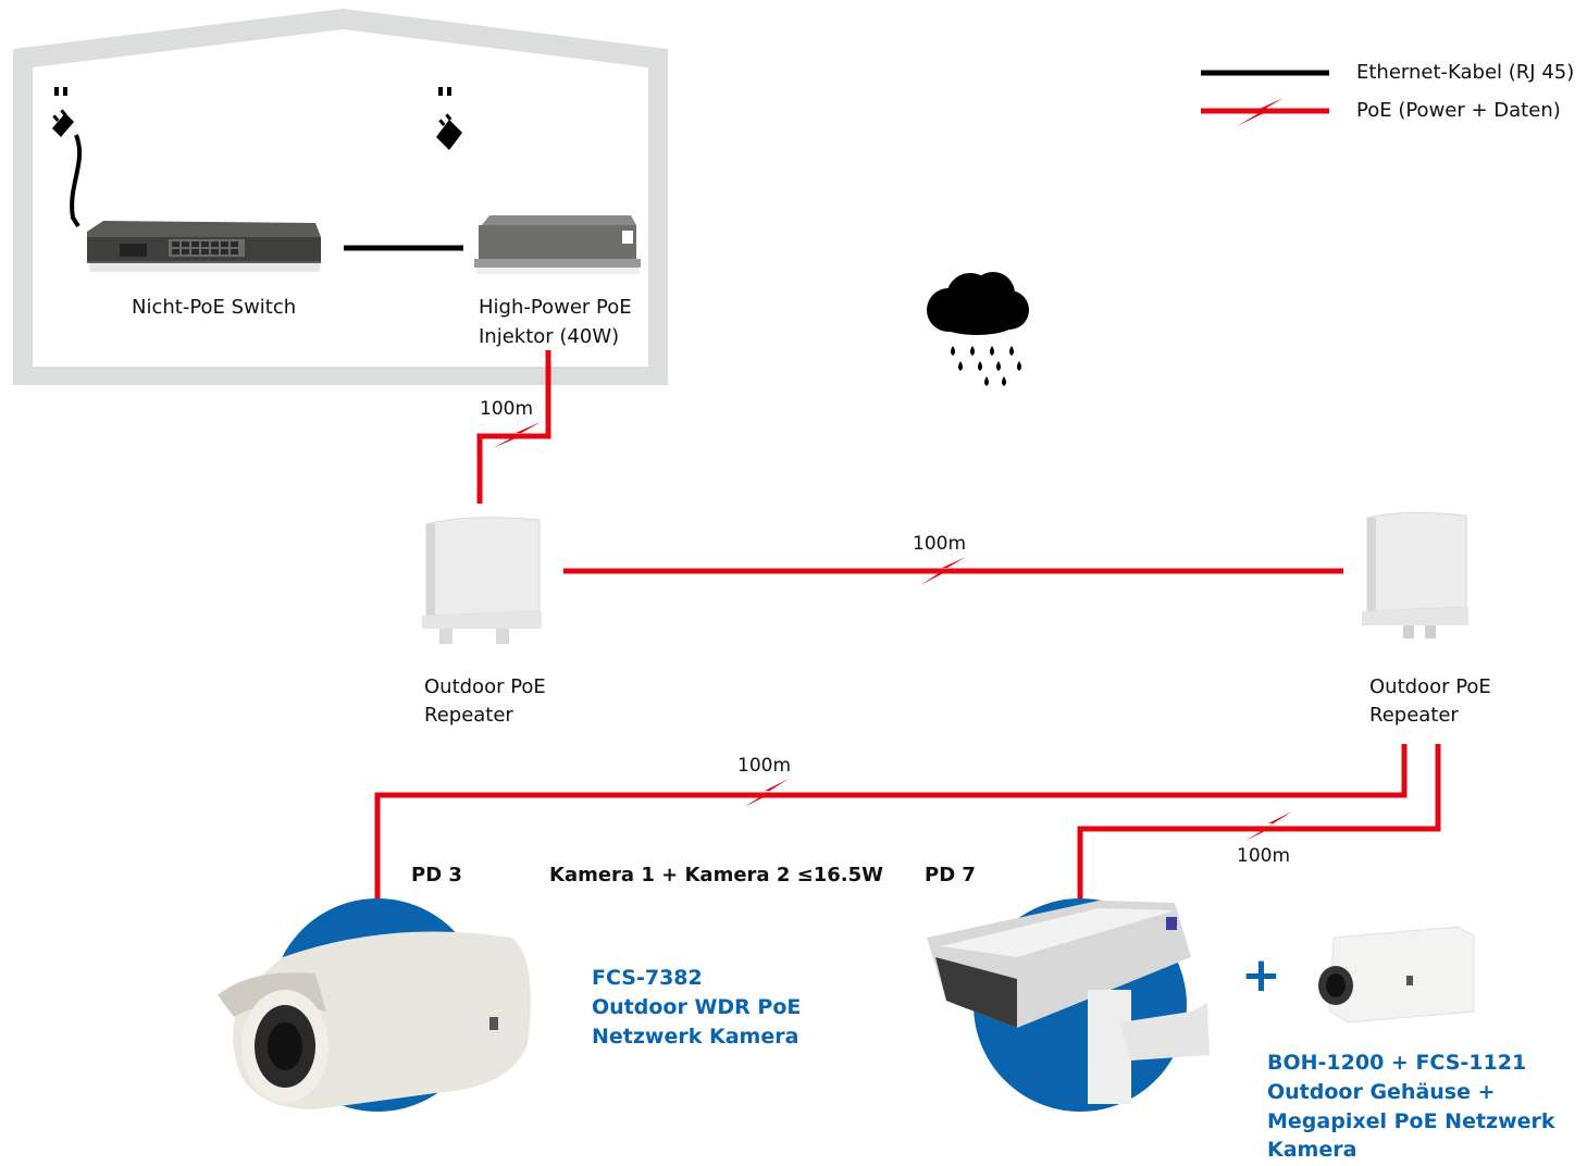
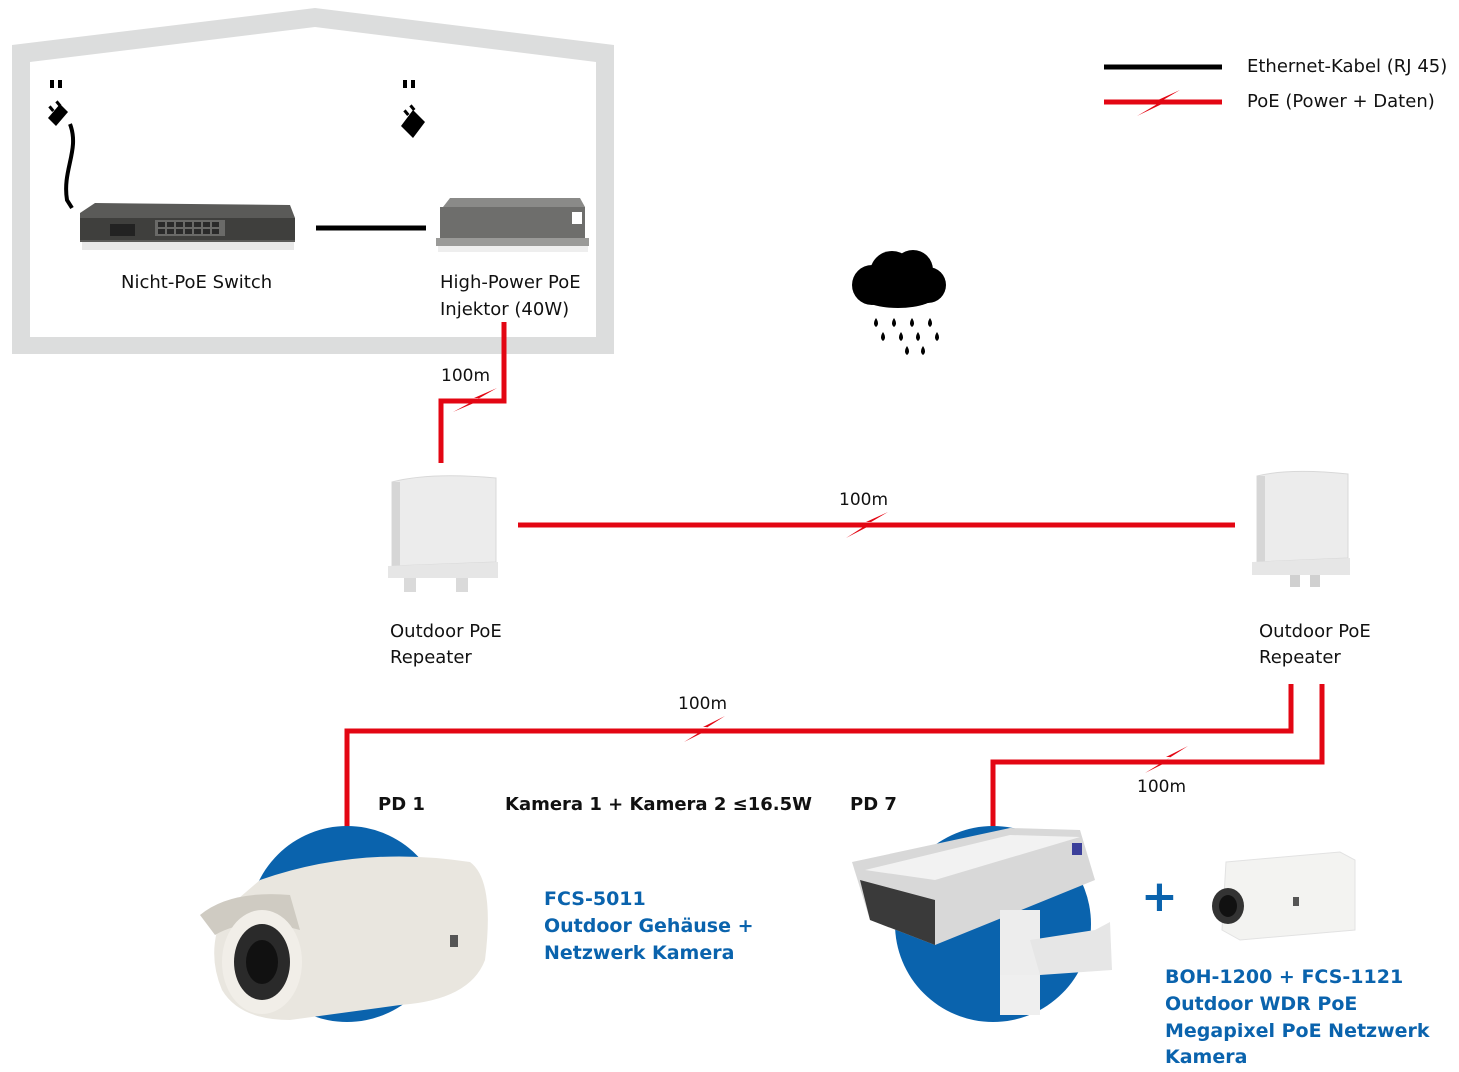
  Ethernet-Kabel (RJ 45)
  PoE (Power + Daten)
  Nicht-PoE Switch
  High-Power PoE
  Injektor (40W)
  Outdoor PoE
  Repeater
  Outdoor PoE
  Repeater
  100m
  100m
  100m
  100m
- PD 3
+ PD 1
  Kamera 1 + Kamera 2 ≤16.5W
  PD 7
- FCS-7382
+ FCS-5011
- Outdoor WDR PoE
+ Outdoor Gehäuse +
  Netzwerk Kamera
  +
  BOH-1200 + FCS-1121
- Outdoor Gehäuse +
+ Outdoor WDR PoE
  Megapixel PoE Netzwerk
  Kamera
